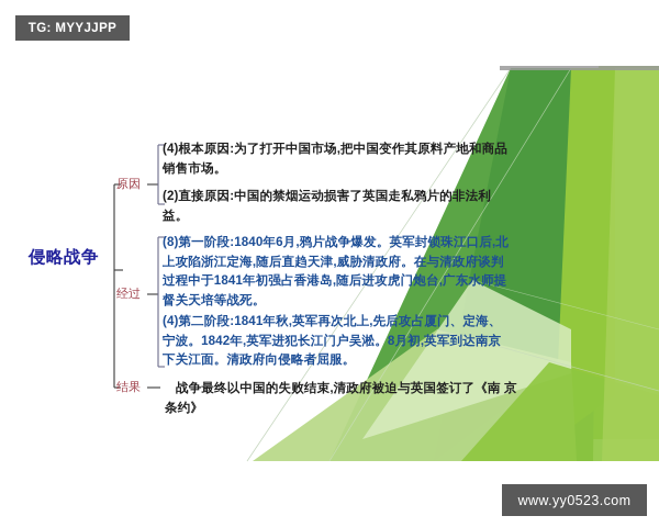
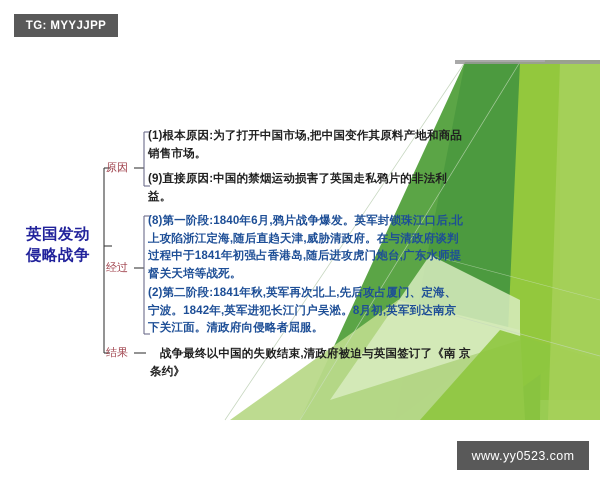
+ 英国发动
  侵略战争
  原因
  经过
  结果
- (4)根本原因:为了打开中国市场,把中国变作其原料产地和商品销售市场。
+ (1)根本原因:为了打开中国市场,把中国变作其原料产地和商品销售市场。
- (2)直接原因:中国的禁烟运动损害了英国走私鸦片的非法利益。
+ (9)直接原因:中国的禁烟运动损害了英国走私鸦片的非法利益。
  (8)第一阶段:1840年6月,鸦片战争爆发。英军封锁珠江口后,北上攻陷浙江定海,随后直趋天津,威胁清政府。在与清政府谈判过程中于1841年初强占香港岛,随后进攻虎门炮台,广东水师提督关天培等战死。
- (4)第二阶段:1841年秋,英军再次北上,先后攻占厦门、定海、宁波。1842年,英军进犯长江门户吴淞。8月初,英军到达南京下关江面。清政府向侵略者屈服。
+ (2)第二阶段:1841年秋,英军再次北上,先后攻占厦门、定海、宁波。1842年,英军进犯长江门户吴淞。8月初,英军到达南京下关江面。清政府向侵略者屈服。
  战争最终以中国的失败结束,清政府被迫与英国签订了《南 京条约》
  TG: MYYJJPP
  www.yy0523.com
